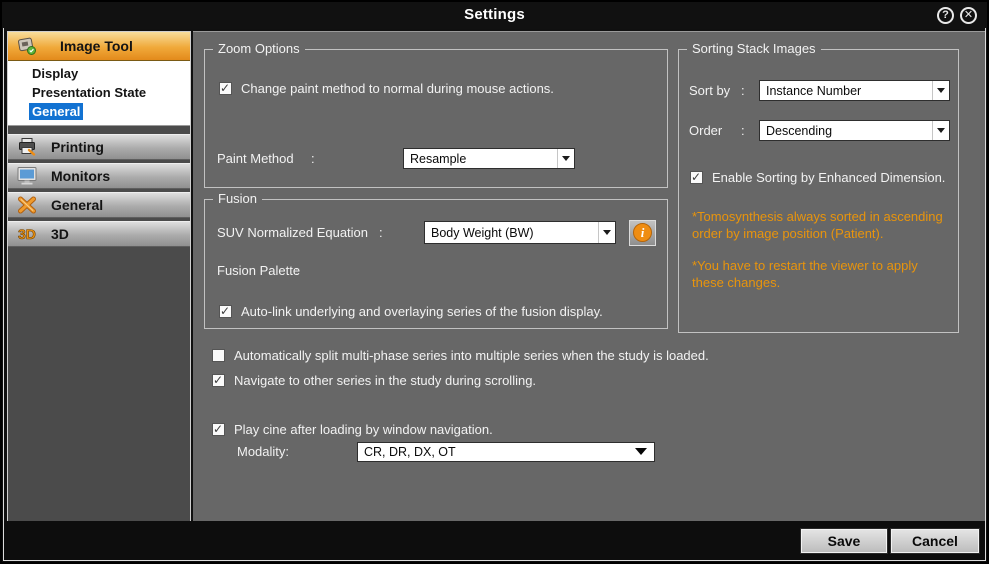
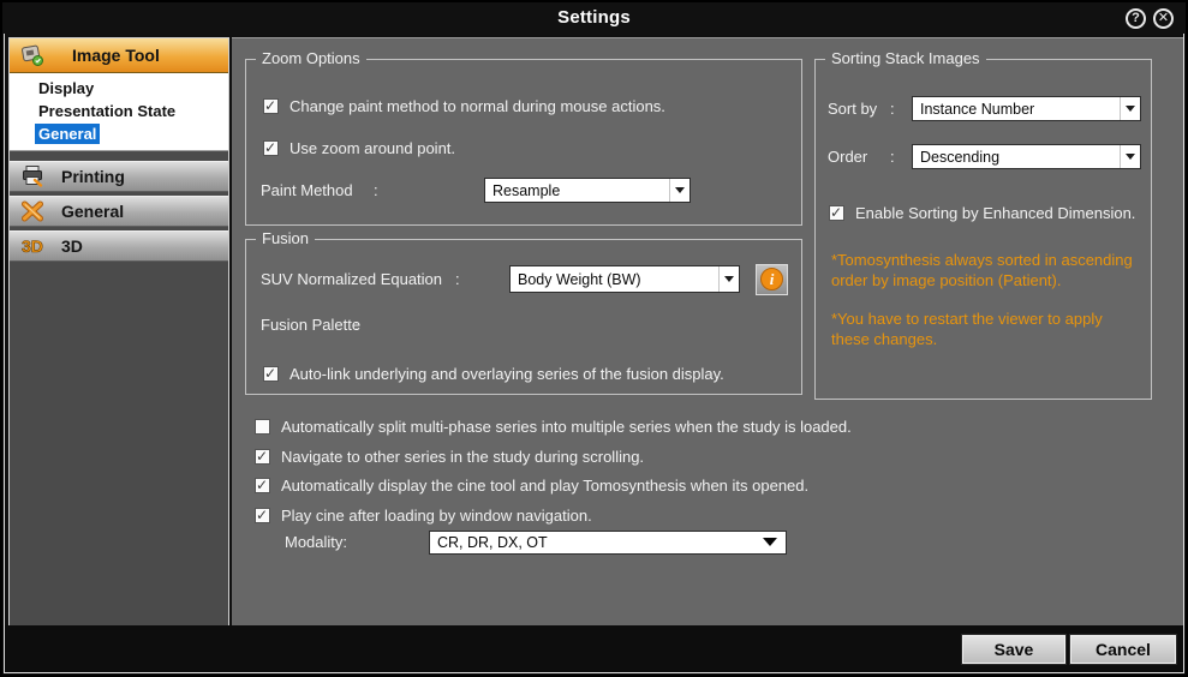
  Settings
  ?
  ✕
  Image Tool
  Display
  Presentation State
  General
  Printing
- Monitors
  General
  3D
  3D
  Zoom Options
  Change paint method to normal during mouse actions.
+ Use zoom around point.
  Paint Method
  :
  Resample
  Fusion
  SUV Normalized Equation
  :
  Body Weight (BW)
  i
  Fusion Palett
  :
  Auto-link underlying and overlaying series of the fusion display.
  Sorting Stack Images
  Sort by
  :
  Instance Number
  Order
  :
  Descending
  Enable Sorting by Enhanced Dimension.
  *Tomosynthesis always sorted in ascending order by image position (Patient).
  *You have to restart the viewer to apply these changes.
  Automatically split multi-phase series into multiple series when the study is loaded.
  Navigate to other series in the study during scrolling.
+ Automatically display the cine tool and play Tomosynthesis when its opened.
  Play cine after loading by window navigation.
  Modality:
  CR, DR, DX, OT
  Save
  Cancel
